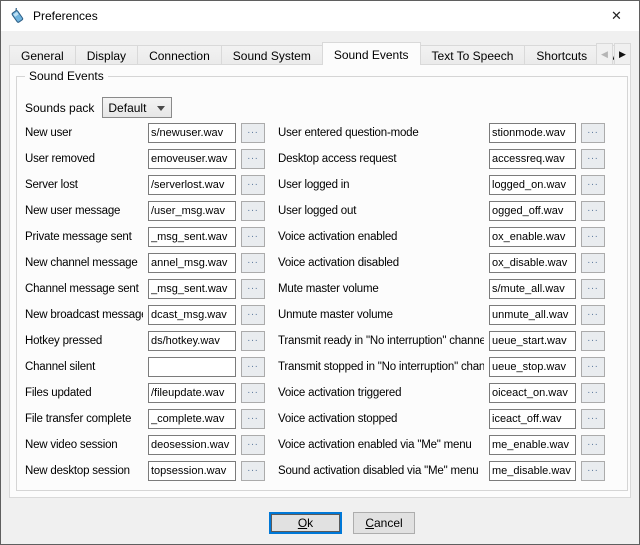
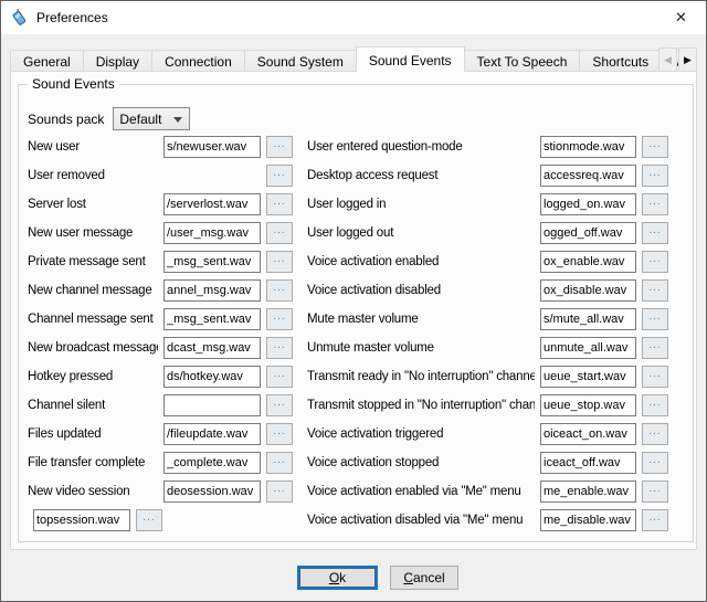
  Preferences
  ✕
  General
  Display
  Connection
  Sound System
  Sound Events
  Text To Speech
  Shortcuts
  ◀
  ▶
  Sound Events
  Sounds pack
  Default
  New user
  s/newuser.wav
  ...
  User removed
- emoveuser.wav
  ...
  Server lost
  /serverlost.wav
  ...
  New user message
  /user_msg.wav
  ...
  Private message sent
  _msg_sent.wav
  ...
  New channel message
  annel_msg.wav
  ...
  Channel message sent
  _msg_sent.wav
  ...
  New broadcast messag
  dcast_msg.wav
  ...
  Hotkey pressed
  ds/hotkey.wav
  ...
  Channel silent
  ...
  Files updated
  /fileupdate.wav
  ...
  File transfer complete
  _complete.wav
  ...
  New video session
  deosession.wav
  ...
- New desktop session
  topsession.wav
  ...
  User entered question-mode
  stionmode.wav
  ...
  Desktop access request
  accessreq.wav
  ...
  User logged in
  logged_on.wav
  ...
  User logged out
  ogged_off.wav
  ...
  Voice activation enabled
  ox_enable.wav
  ...
  Voice activation disabled
  ox_disable.wav
  ...
  Mute master volume
  s/mute_all.wav
  ...
  Unmute master volume
  unmute_all.wav
  ...
  Transmit ready in "No interruption" channe
  ueue_start.wav
  ...
  Transmit stopped in "No interruption" chan
  ueue_stop.wav
  ...
  Voice activation triggered
  oiceact_on.wav
  ...
  Voice activation stopped
  iceact_off.wav
  ...
  Voice activation enabled via "Me" menu
  me_enable.wav
  ...
- Sound activation disabled via "Me" menu
+ Voice activation disabled via "Me" menu
  me_disable.wav
  ...
  Ok
  Cancel
